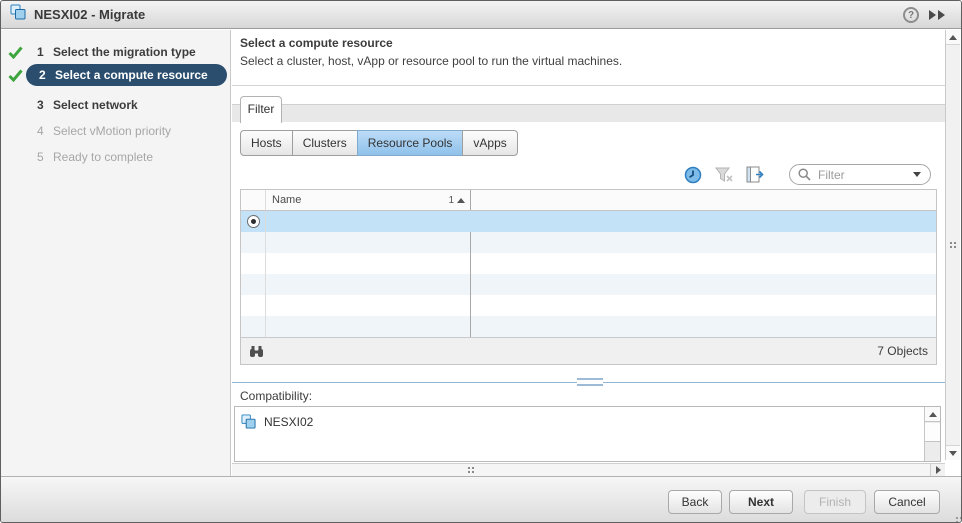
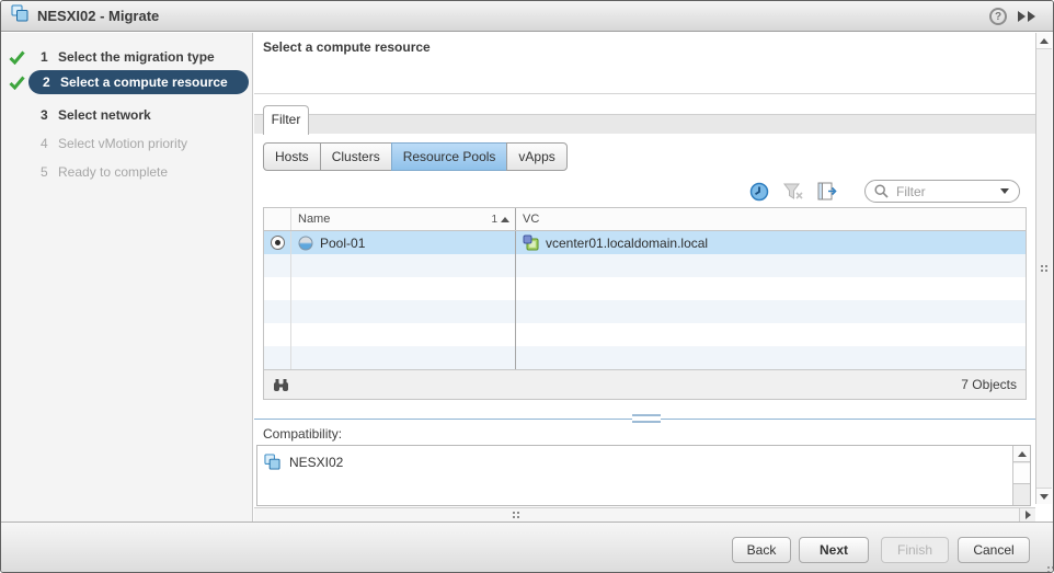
  NESXI02 - Migrate
  ?
  1
  Select the migration type
  2
  Select a compute resource
  3
  Select network
  4
  Select vMotion priority
  5
  Ready to complete
  Select a compute resource
- Select a cluster, host, vApp or resource pool to run the virtual machines.
  Filter
  Hosts
  Clusters
  Resource Pools
  vApps
  Filter
  Name
  1
+ VC
+ Pool-01
+ vcenter01.localdomain.local
  7 Objects
  Compatibility:
  NESXI02
  Back
  Next
  Finish
  Cancel
